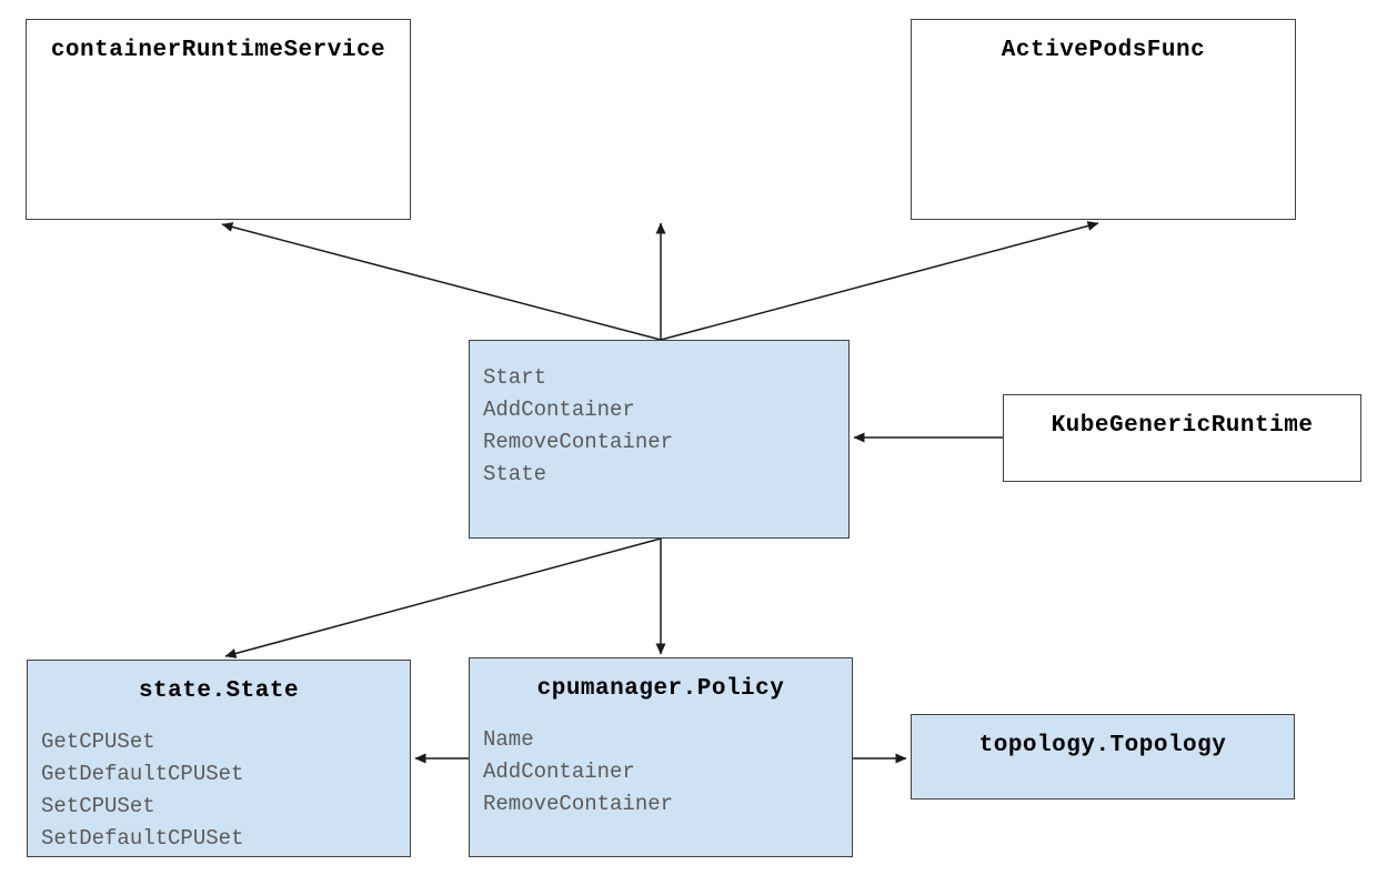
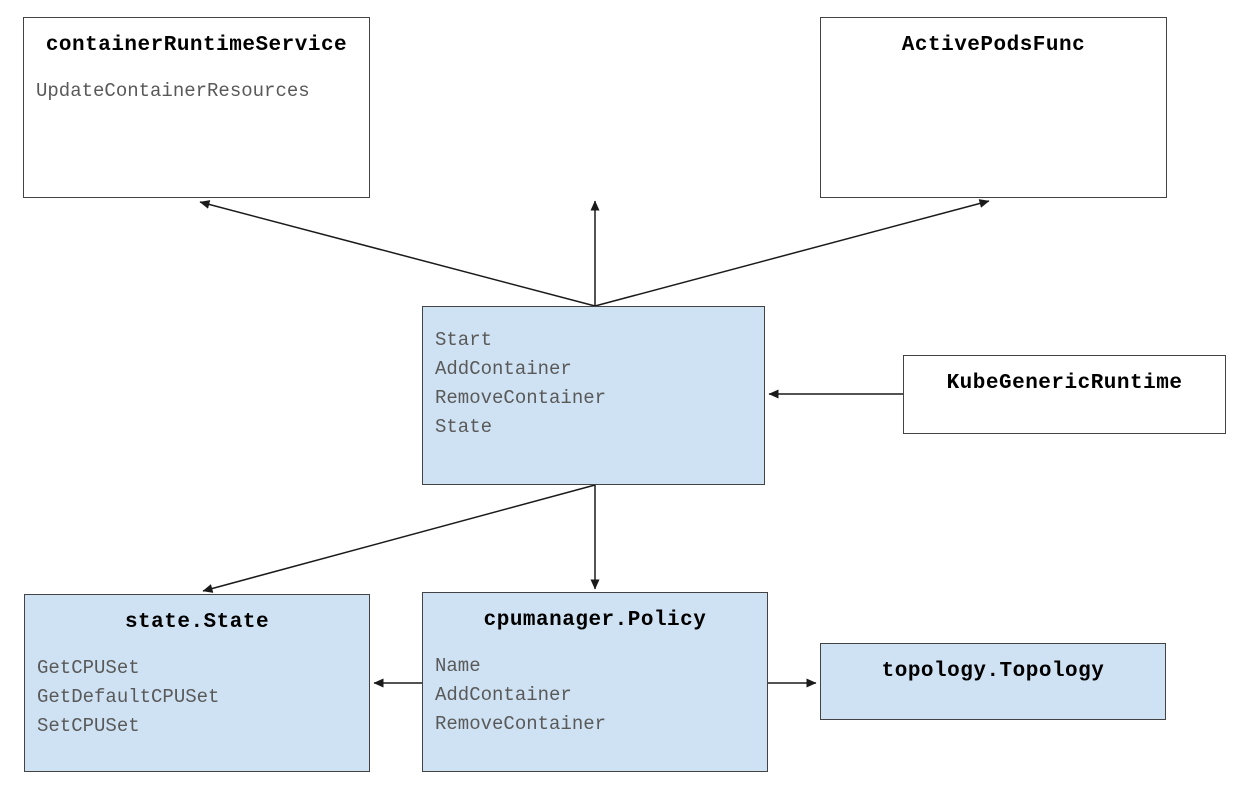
  containerRuntimeService
+ UpdateContainerResources
  ActivePodsFunc
  Start
  AddContainer
  RemoveContainer
  State
  KubeGenericRuntime
  state.State
  GetCPUSet
  GetDefaultCPUSet
  SetCPUSet
- SetDefaultCPUSet
  cpumanager.Policy
  Name
  AddContainer
  RemoveContainer
  topology.Topology
